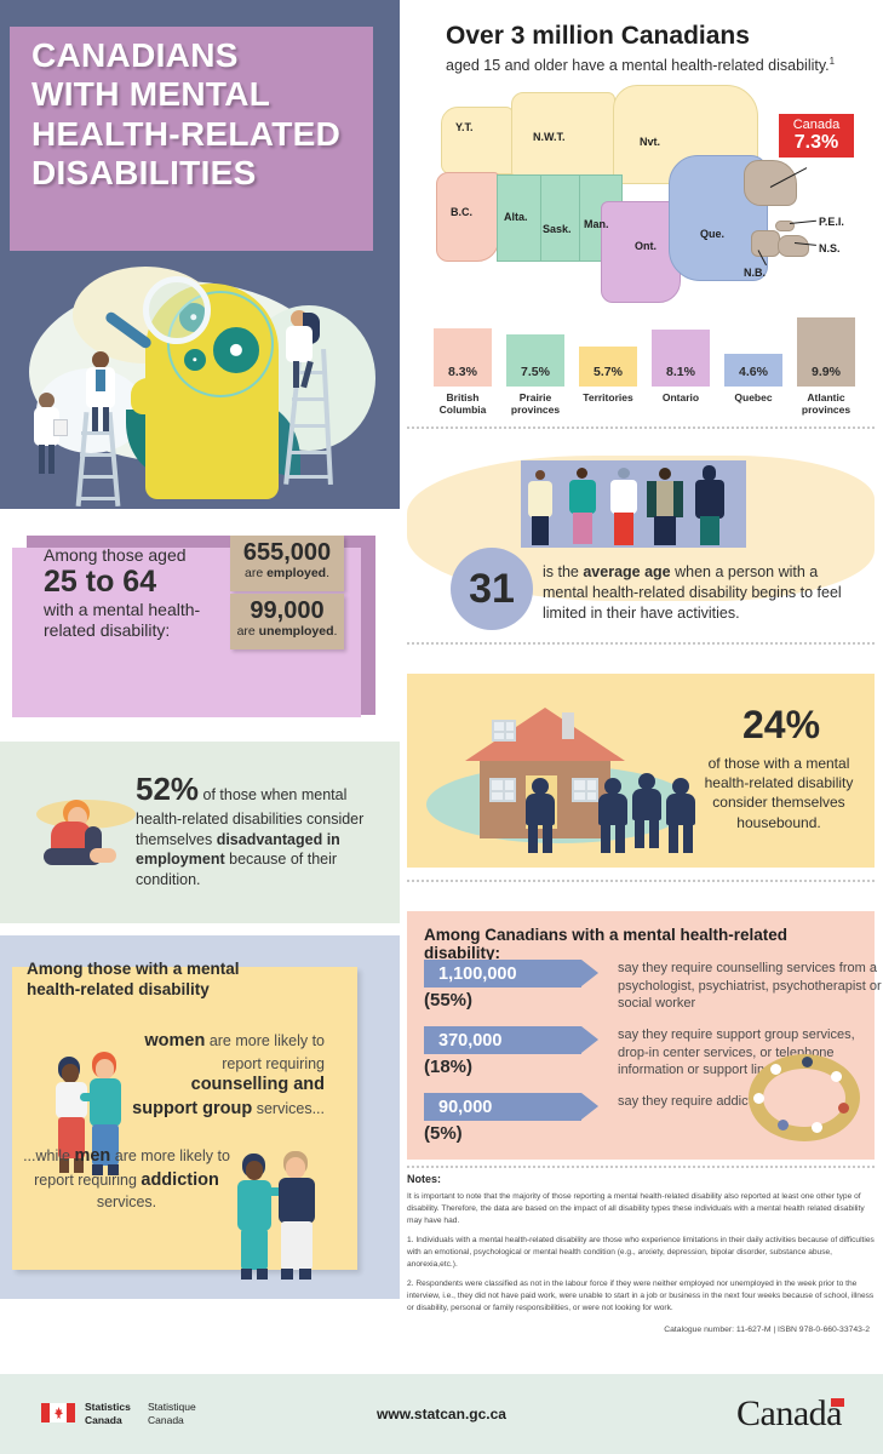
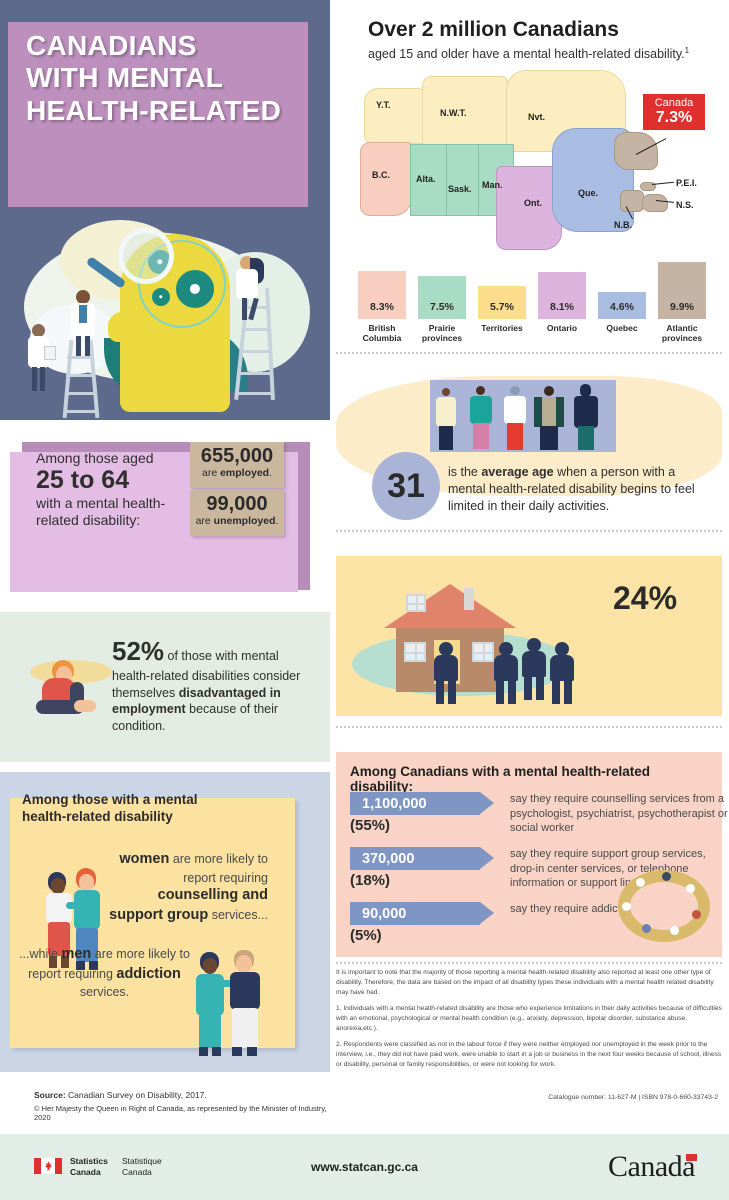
  CANADIANS
  WITH MENTAL
  HEALTH-RELATED
- DISABILITIES
  Among those aged
  25 to 64
  with a mental health- related disability:
  655,000
  are employed.
  99,000
  are unemployed.
- 52% of those when mental health-related disabilities consider themselves disadvantaged in employment because of their condition.
+ 52% of those with mental health-related disabilities consider themselves disadvantaged in employment because of their condition.
  Among those with a mental
  health-related disability
  women are more likely to report requiring counselling and support group services...
  ...while men are more likely to report requiring addiction services.
+ Source: Canadian Survey on Disability, 2017.
+ © Her Majesty the Queen in Right of Canada, as represented by the Minister of Industry, 2020
- Over 3 million Canadians
+ Over 2 million Canadians
  aged 15 and older have a mental health-related disability.1
  Y.T.
  N.W.T.
  Nvt.
  B.C.
  Alta.
  Sask.
  Man.
  Ont.
  Que.
  P.E.I.
  N.S.
  N.B.
  Canada
  7.3%
  8.3%
  British Columbia
  7.5%
  Prairie provinces
  5.7%
  Territories
  8.1%
  Ontario
  4.6%
  Quebec
  9.9%
  Atlantic provinces
  31
- is the average age when a person with a mental health-related disability begins to feel limited in their have activities.
+ is the average age when a person with a mental health-related disability begins to feel limited in their daily activities.
  24%
- of those with a mental health-related disability consider themselves housebound.
  Among Canadians with a mental health-related disability:
  1,100,000
  (55%)
  say they require counselling services from a psychologist, psychiatrist, psychotherapist or social worker
  370,000
  (18%)
  say they require support group services, drop-in center services, or telephone information or support li
  90,000
  (5%)
- Notes:
  Statistics
  Canada
  Statistique
  Canada
  www.statcan.gc.ca
  Canada
